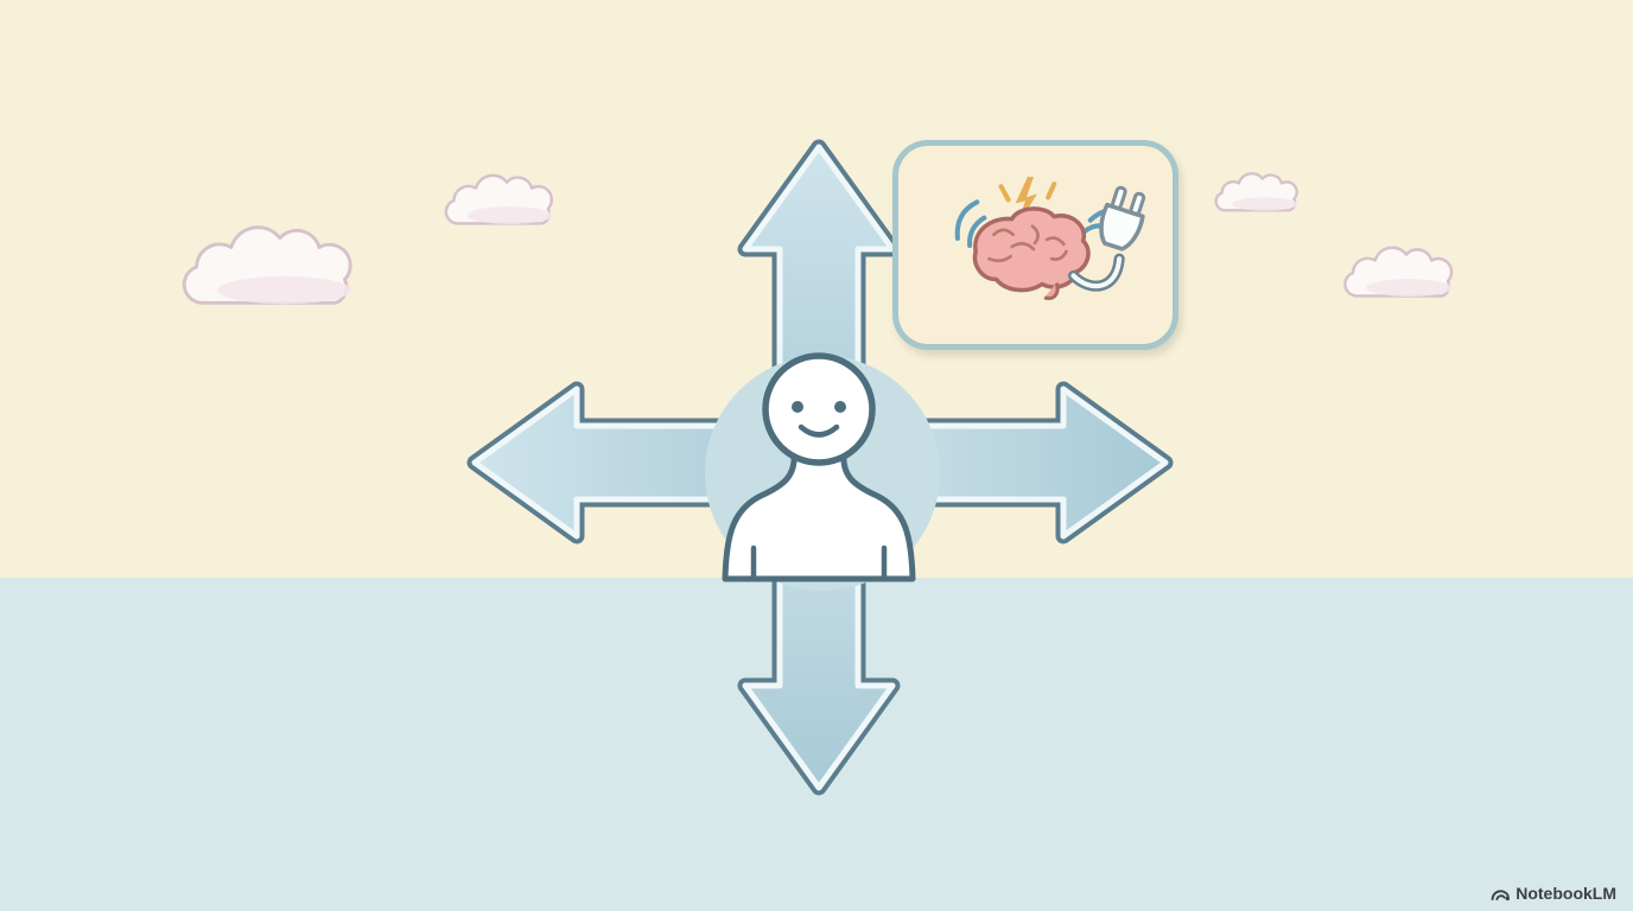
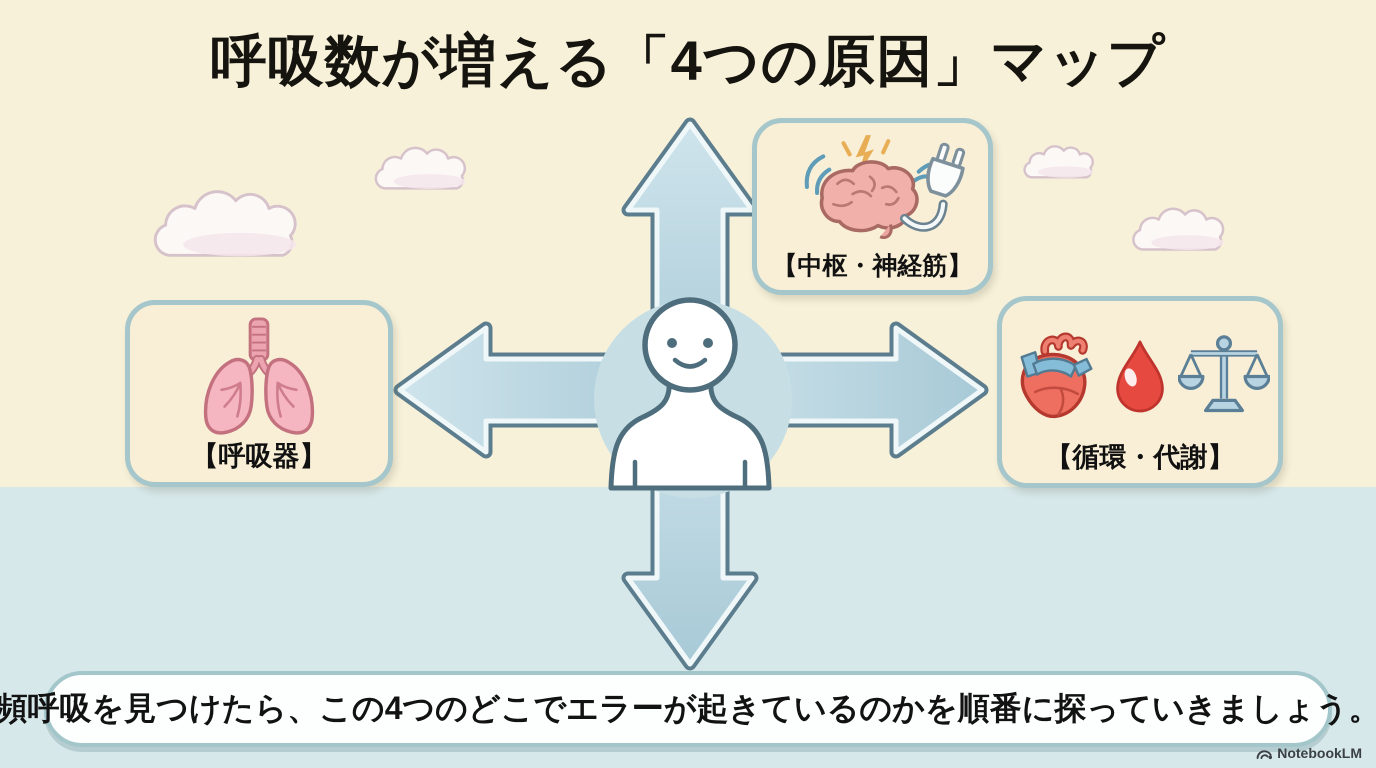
+ 呼吸数が増える「4つの原因」マップ
+ 【中枢・神経筋】
+ 【呼吸器】
+ 【循環・代謝】
+ 頻呼吸を見つけたら、この4つのどこでエラーが起きているのかを順番に探っていきましょう。
  NotebookLM
